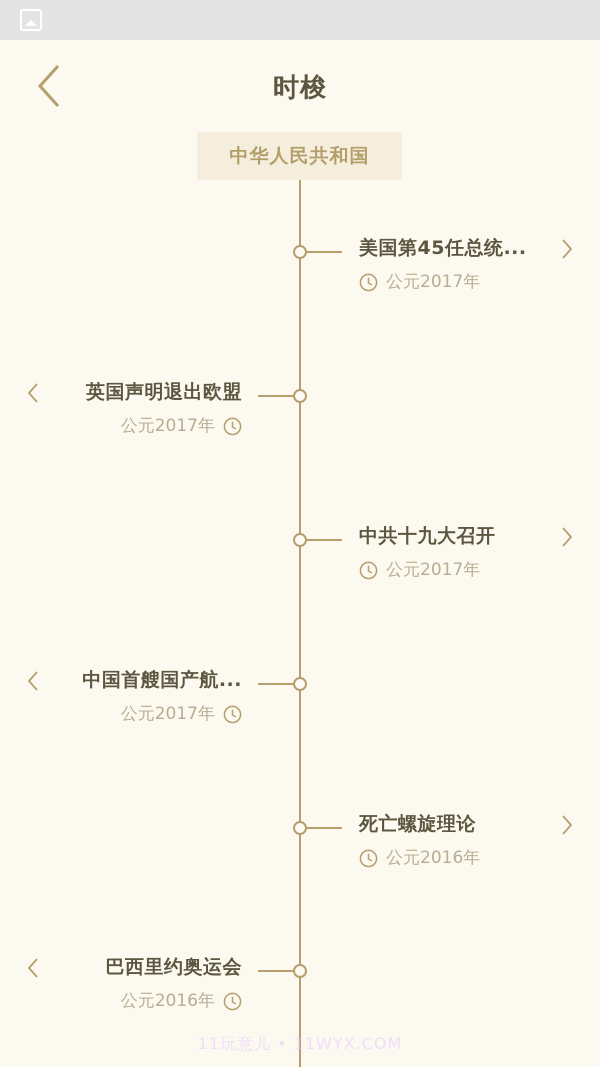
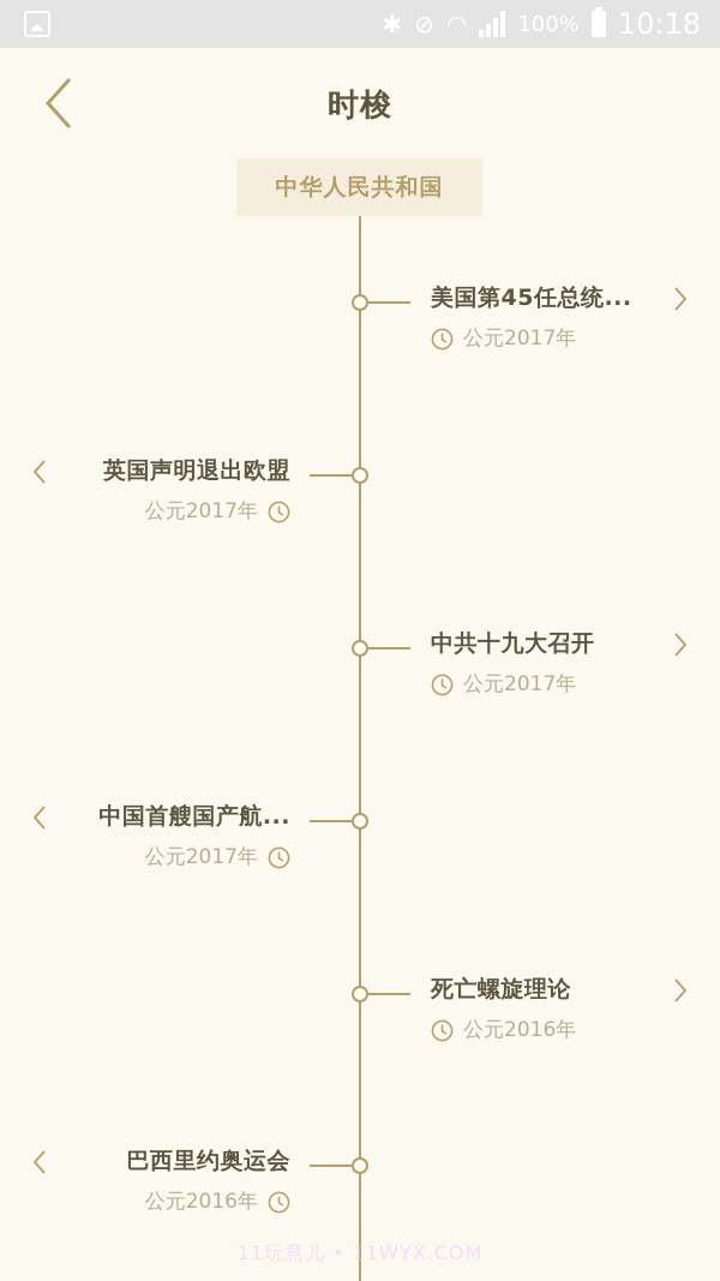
+ ✱
+ ⊘
+ ◠
+ 100%
+ 10:18
  时梭
  中华人民共和国
  美国第45任总统...
  公元2017年
  英国声明退出欧盟
  公元2017年
  中共十九大召开
  公元2017年
  中国首艘国产航...
  公元2017年
  死亡螺旋理论
  公元2016年
  巴西里约奥运会
  公元2016年
  11玩意儿 • 11WYX.COM
